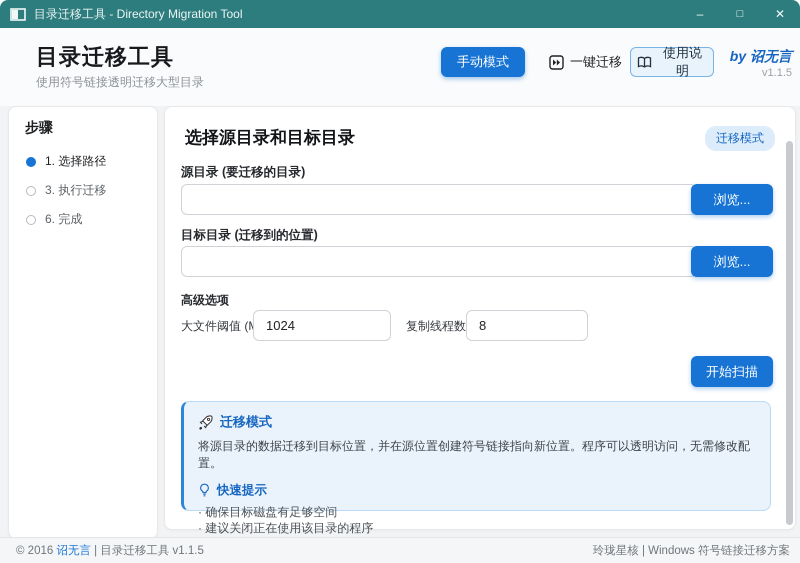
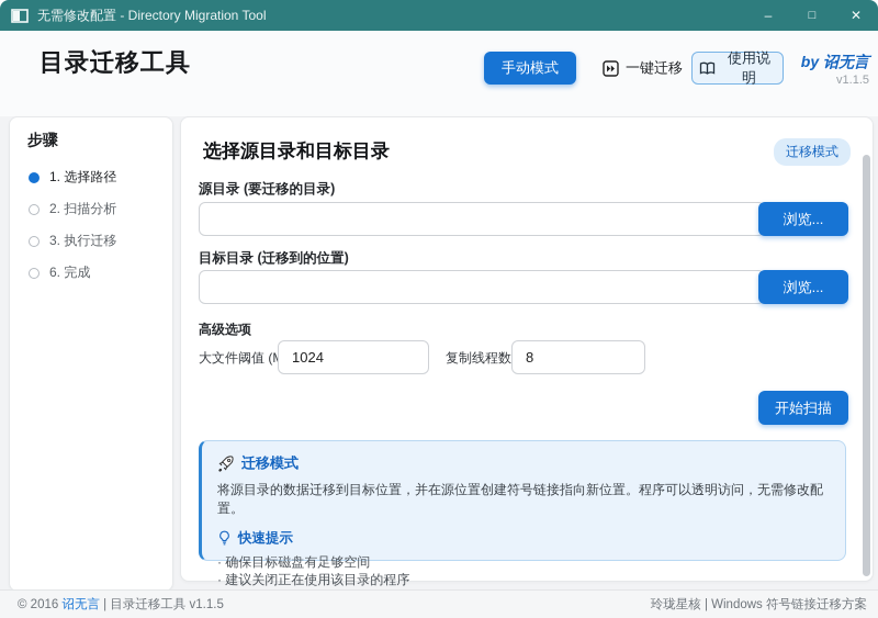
- 目录迁移工具 - Directory Migration Tool
+ 无需修改配置 - Directory Migration Tool
  –
  □
  ✕
  目录迁移工具
- 使用符号链接透明迁移大型目录
  手动模式
  一键迁移
  使用说明
  by 诏无言
  v1.1.5
  步骤
  1. 选择路径
+ 2. 扫描分析
  3. 执行迁移
  6. 完成
  选择源目录和目标目录
  迁移模式
  源目录 (要迁移的目录)
  浏览...
  目标目录 (迁移到的位置)
  浏览...
  高级选项
  1024
  复制线程数
  8
  开始扫描
  迁移模式
  将源目录的数据迁移到目标位置，并在源位置创建符号链接指向新位置。程序可以透明访问，无需修改配置。
  快速提示
  确保目标磁盘有足够空间
  建议关闭正在使用该目录的程序
  © 2016 诏无言 | 目录迁移工具 v1.1.5
  玲珑星核 | Windows 符号链接迁移方案
